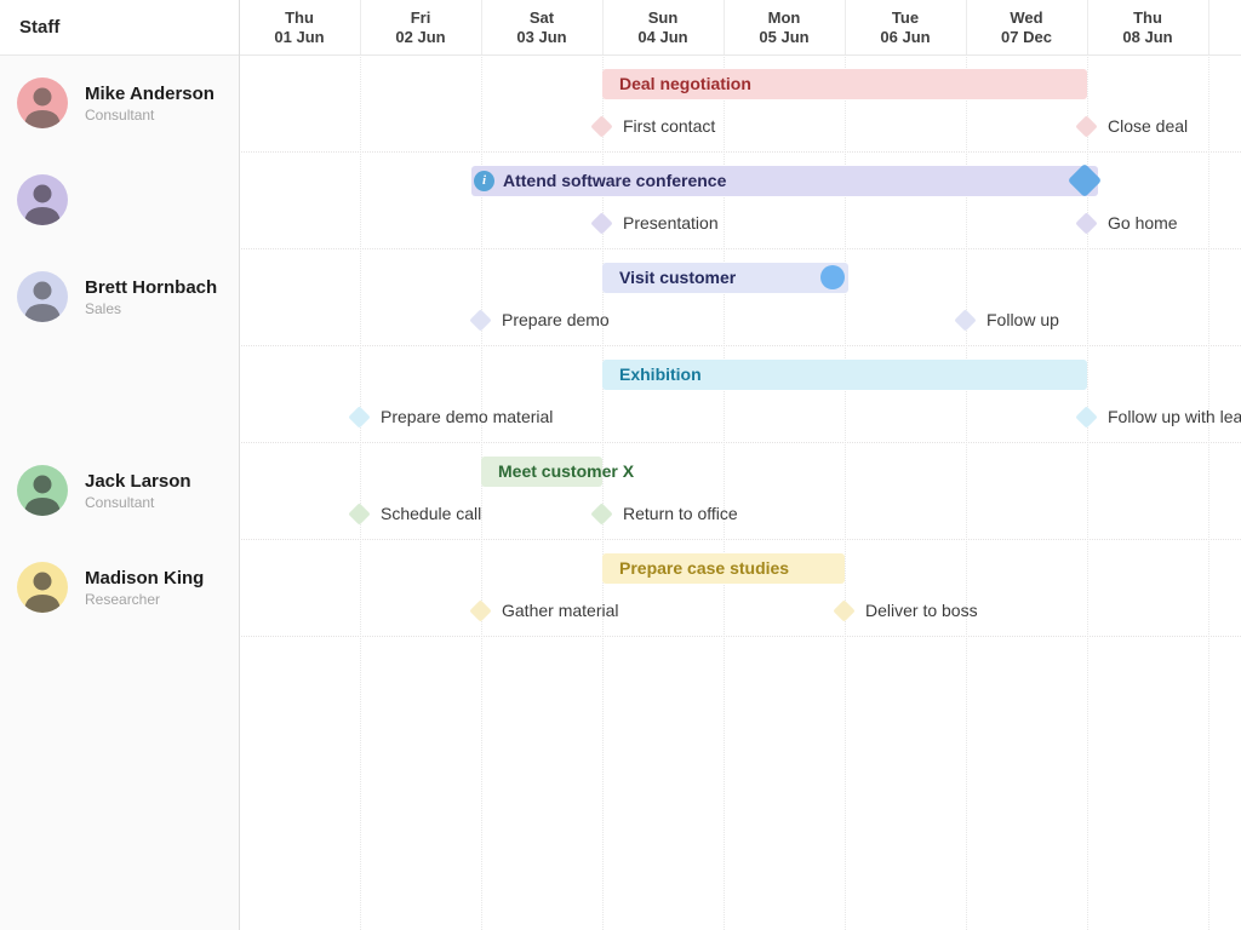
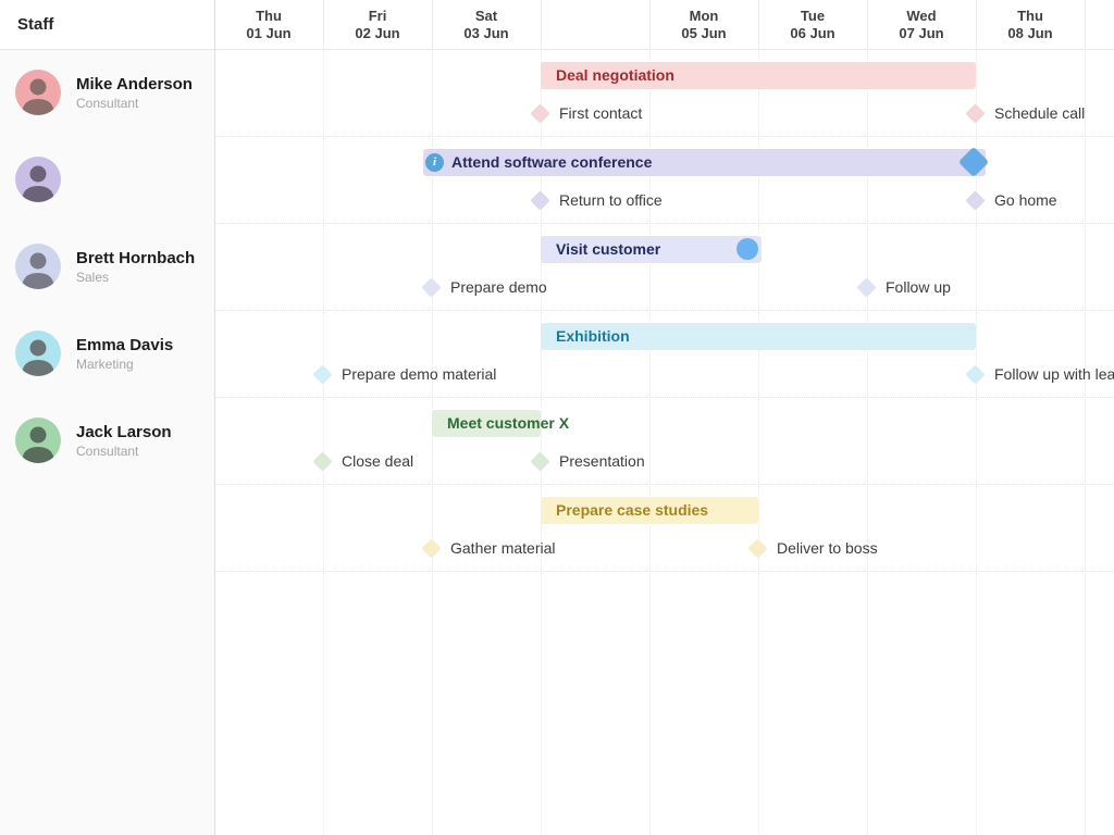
  Staff
  Thu
  01 Jun
  Fri
  02 Jun
  Sat
  03 Jun
- Sun
- 04 Jun
  Mon
  05 Jun
  Tue
  06 Jun
  Wed
- 07 Dec
+ 07 Jun
  Thu
  08 Jun
  Mike Anderson
  Consultant
  Brett Hornbach
  Sales
+ Emma Davis
+ Marketing
  Jack Larson
  Consultant
- Madison King
- Researcher
  Deal negotiation
  i
  Attend software conference
  Visit customer
  Exhibition
  Meet customer X
  Prepare case studies
  First contact
- Close deal
+ Schedule call
- Presentation
+ Return to office
  Go home
  Prepare demo
  Follow up
  Prepare demo material
  Follow up with lea
- Schedule call
+ Close deal
- Return to office
+ Presentation
  Gather material
  Deliver to boss
